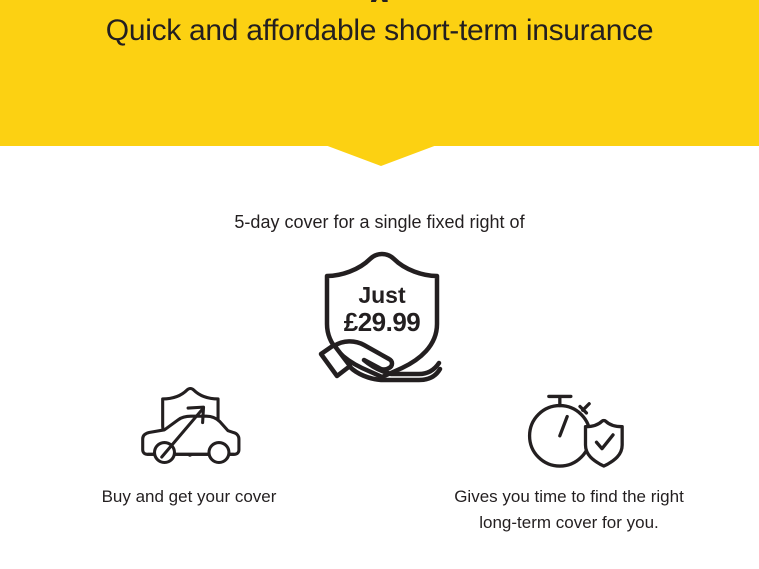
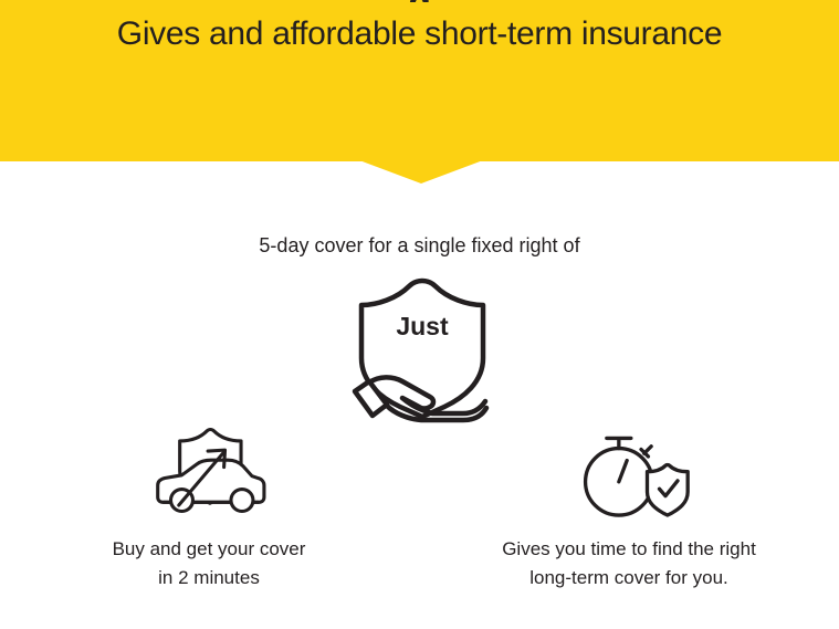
- Quick and affordable short-term insurance
+ Gives and affordable short-term insurance
  5-day cover for a single fixed right of
  Just
- £29.99
  Buy and get your cover
+ in 2 minutes
  Gives you time to find the right
  long-term cover for you.
